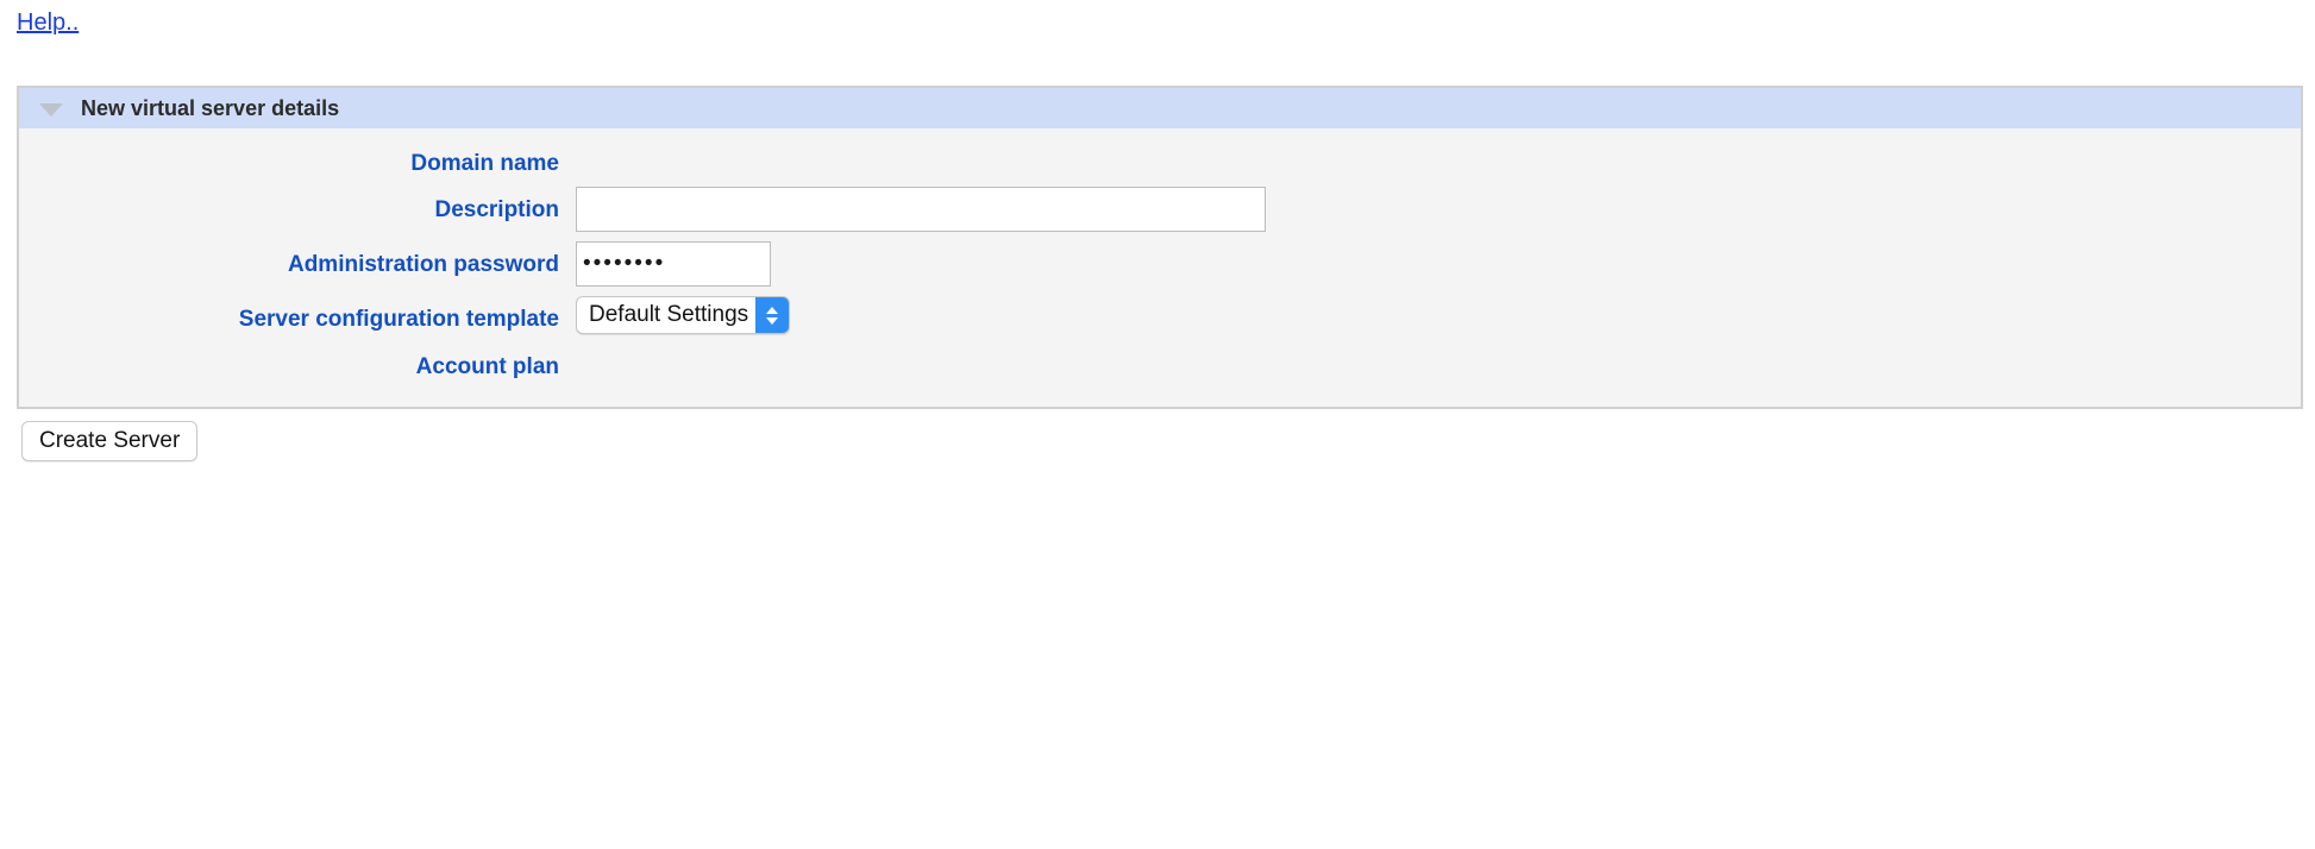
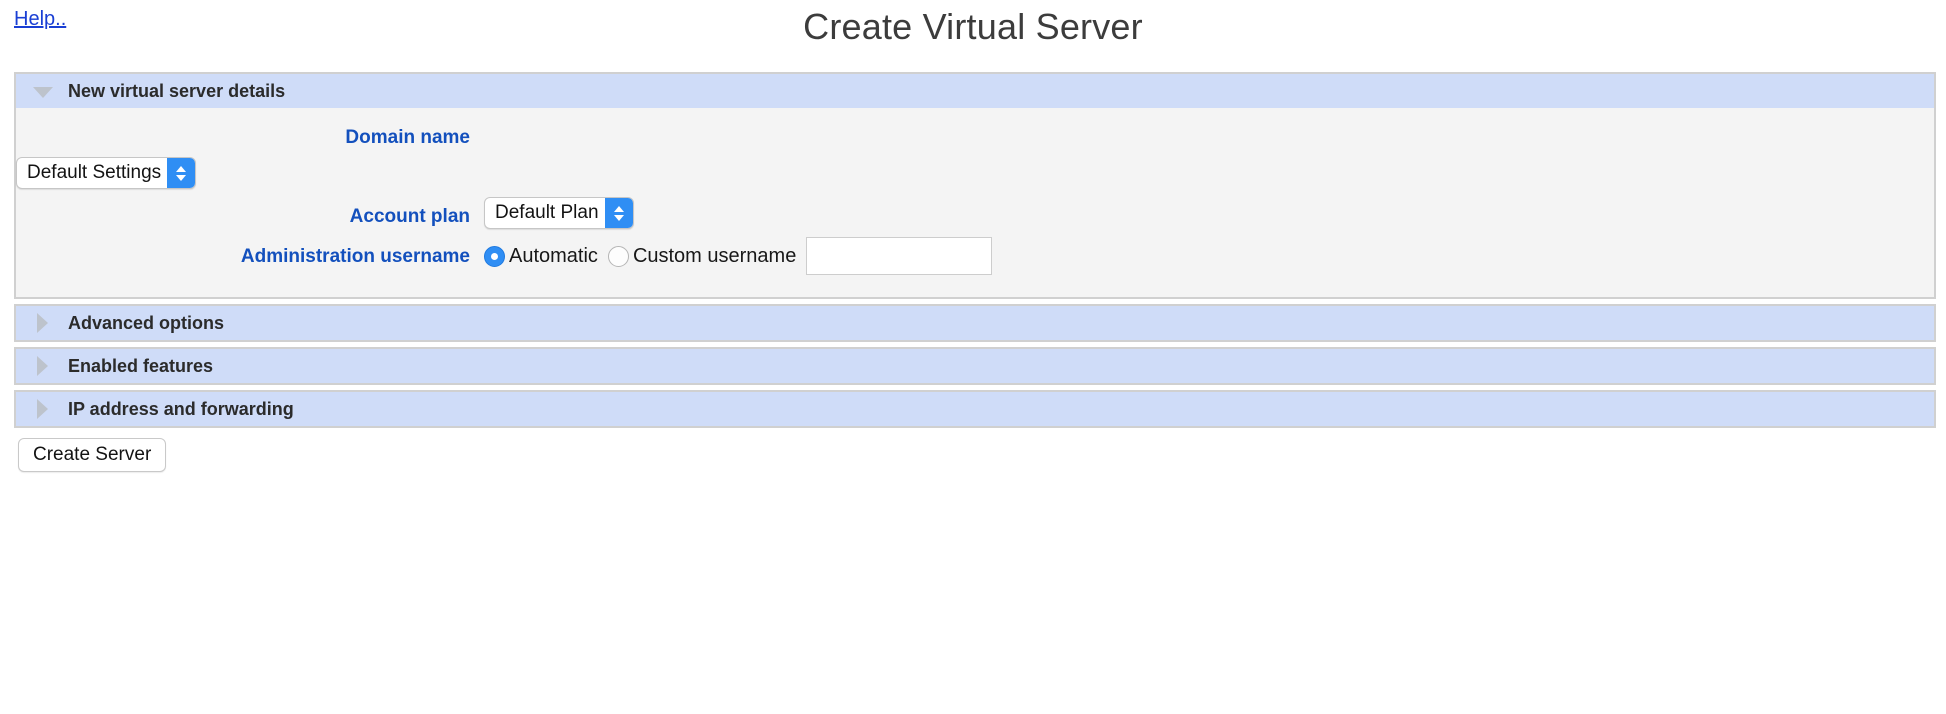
  Help..
+ Create Virtual Server
  New virtual server details
  Domain name
- Description
- Administration password
- ••••••••
- Server configuration template
  Default Settings
  Account plan
+ Default Plan
+ Administration username
+ Automatic
+ Custom username
+ Advanced options
+ Enabled features
+ IP address and forwarding
  Create Server
